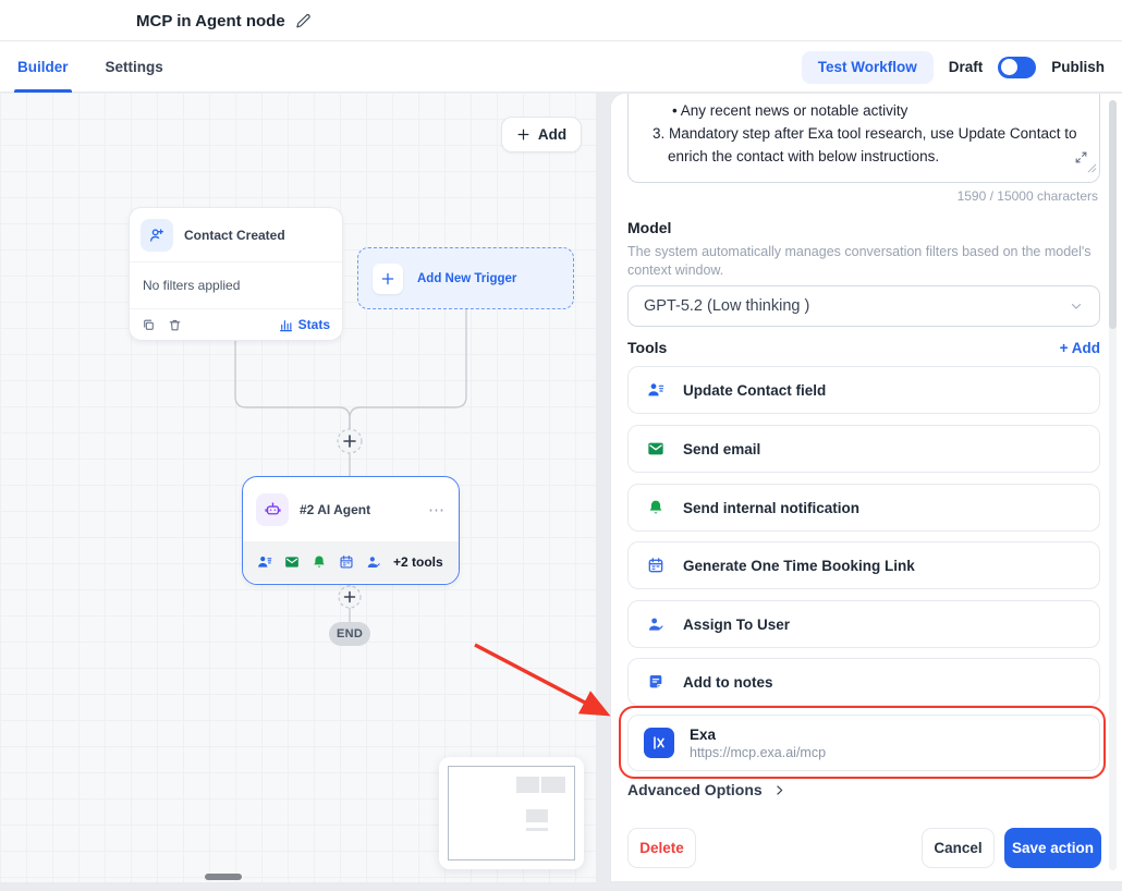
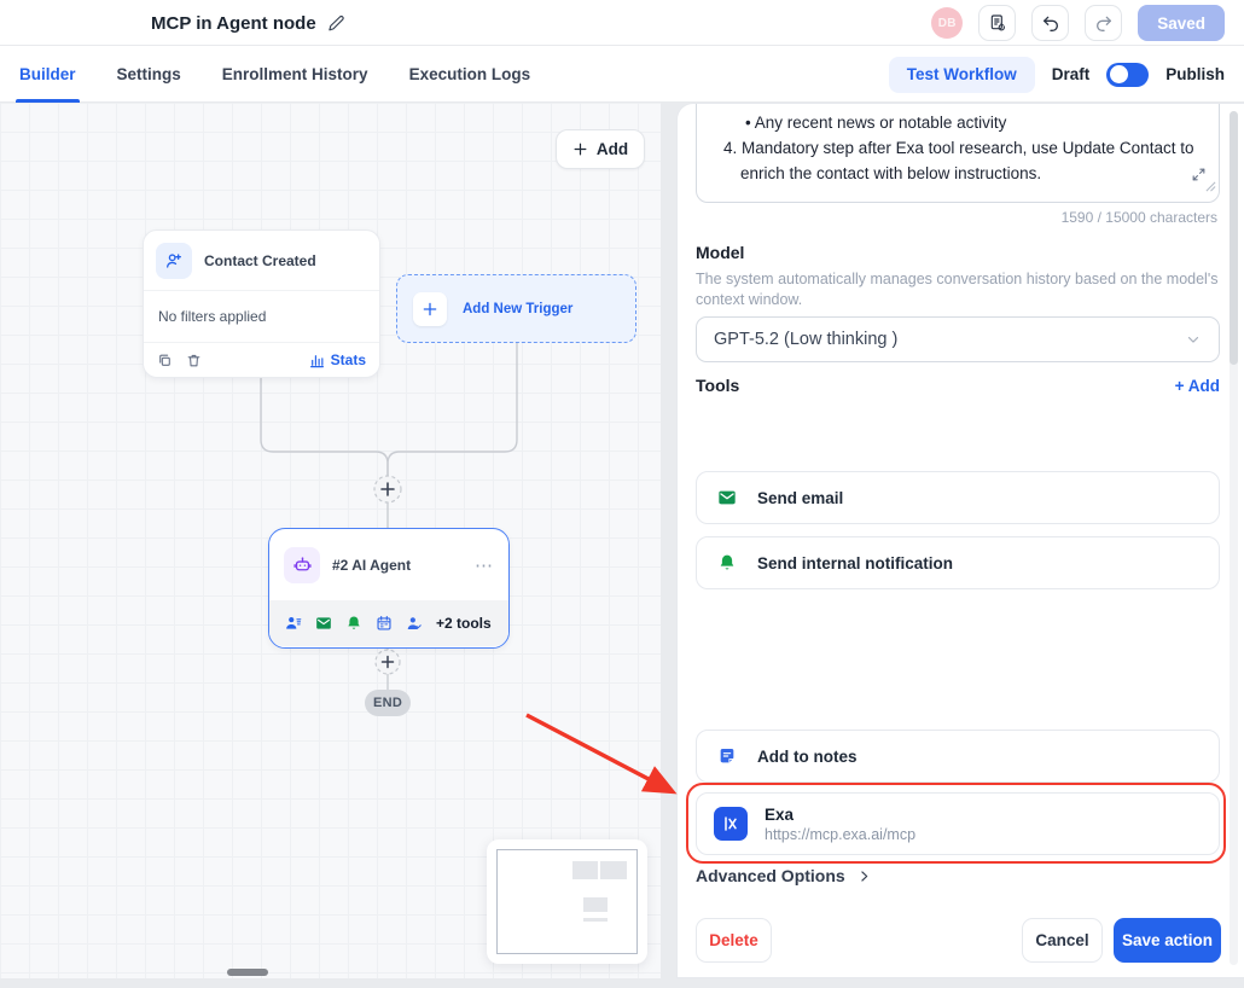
  MCP in Agent node
+ DB
+ Saved
  Builder
  Settings
+ Enrollment History
+ Execution Logs
  Test Workflow
  Draft
  Publish
  Add
  Contact Created
  No filters applied
  Stats
  Add New Trigger
  #2 AI Agent
  ⋯
  +2 tools
  END
  • Any recent news or notable activity
- 3. Mandatory step after Exa tool research, use Update Contact to
+ 4. Mandatory step after Exa tool research, use Update Contact to
  enrich the contact with below instructions.
  1590 / 15000 characters
  Model
- The system automatically manages conversation filters based on the model's context window.
+ The system automatically manages conversation history based on the model's context window.
  GPT-5.2 (Low thinking )
  Tools
  + Add
- Update Contact field
  Send email
  Send internal notification
- Generate One Time Booking Link
- Assign To User
  Add to notes
  Exa
  https://mcp.exa.ai/mcp
  Advanced Options
  Delete
  Cancel
  Save action
